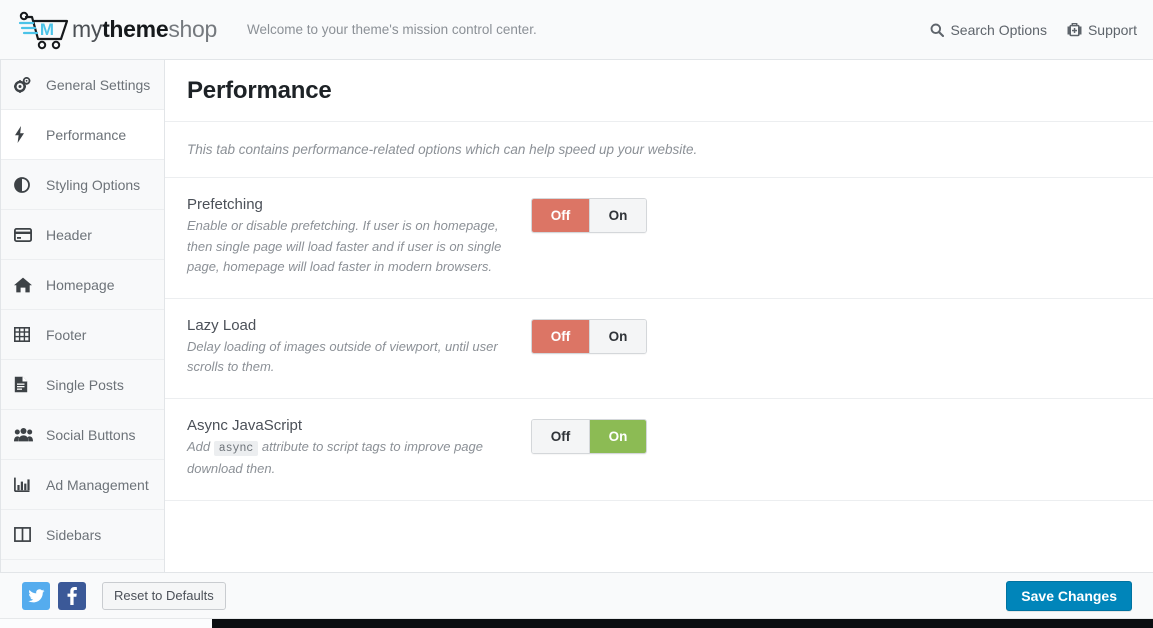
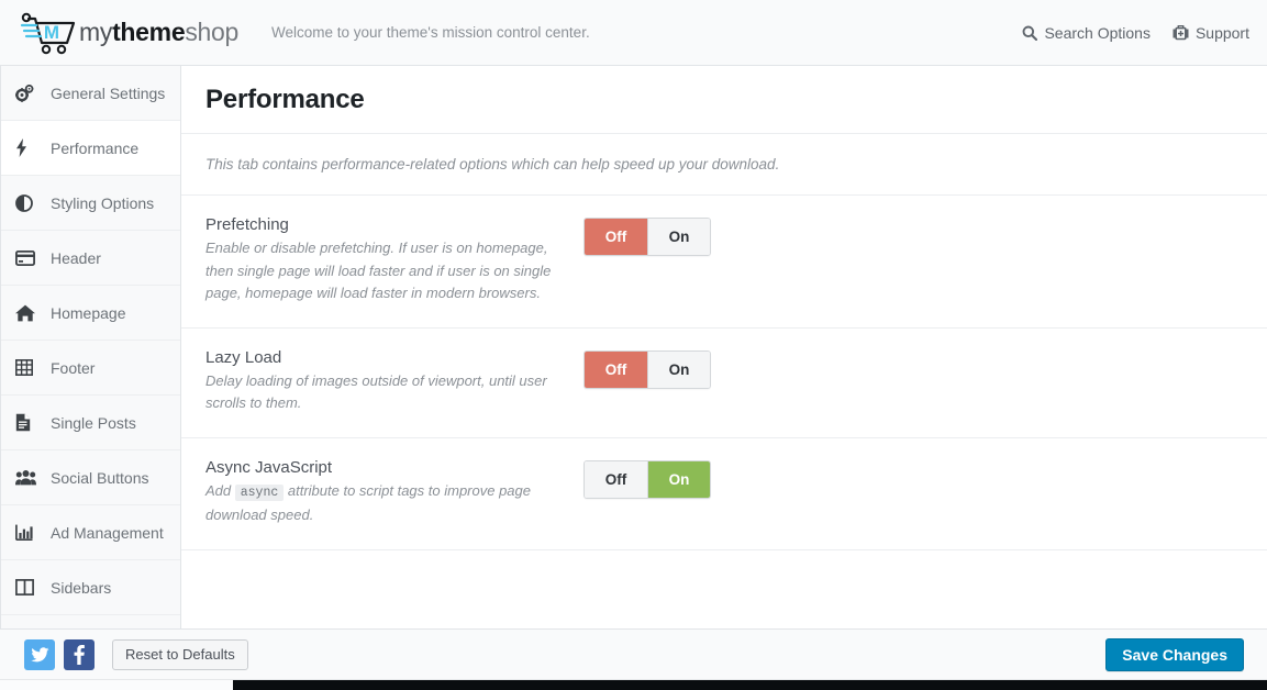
  M
  mythemeshop
  Welcome to your theme's mission control center.
  Search Options
  Support
  General Settings
  Performance
  Styling Options
  Header
  Homepage
  Footer
  Single Posts
  Social Buttons
  Ad Management
  Sidebars
  Performance
- This tab contains performance-related options which can help speed up your website.
+ This tab contains performance-related options which can help speed up your download.
  Prefetching
  Enable or disable prefetching. If user is on homepage, then single page will load faster and if user is on single page, homepage will load faster in modern browsers.
  Off
  On
  Lazy Load
  Delay loading of images outside of viewport, until user scrolls to them.
  Off
  On
  Async JavaScript
- Add async attribute to script tags to improve page download then.
+ Add async attribute to script tags to improve page download speed.
  Off
  On
  Reset to Defaults
  Save Changes
